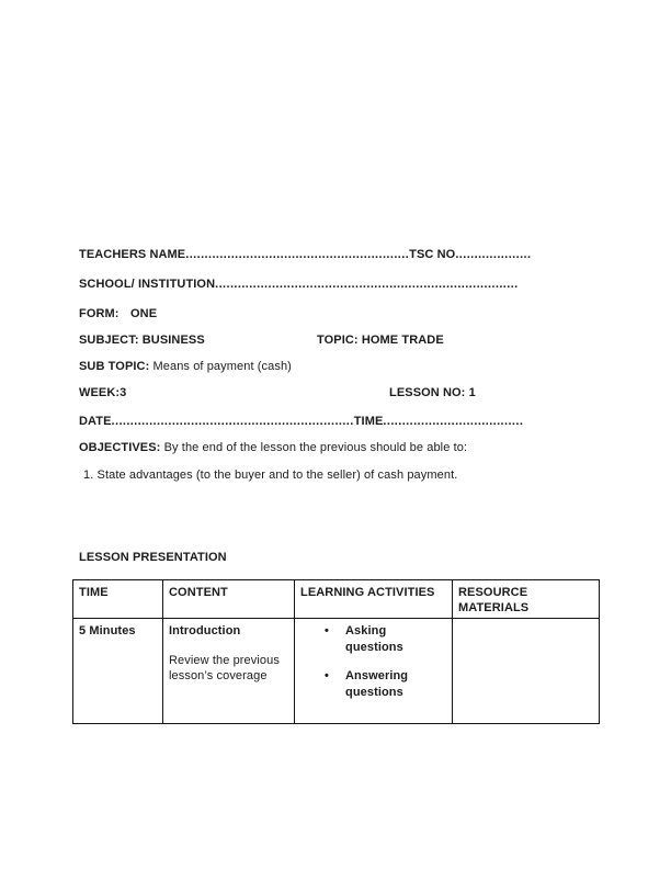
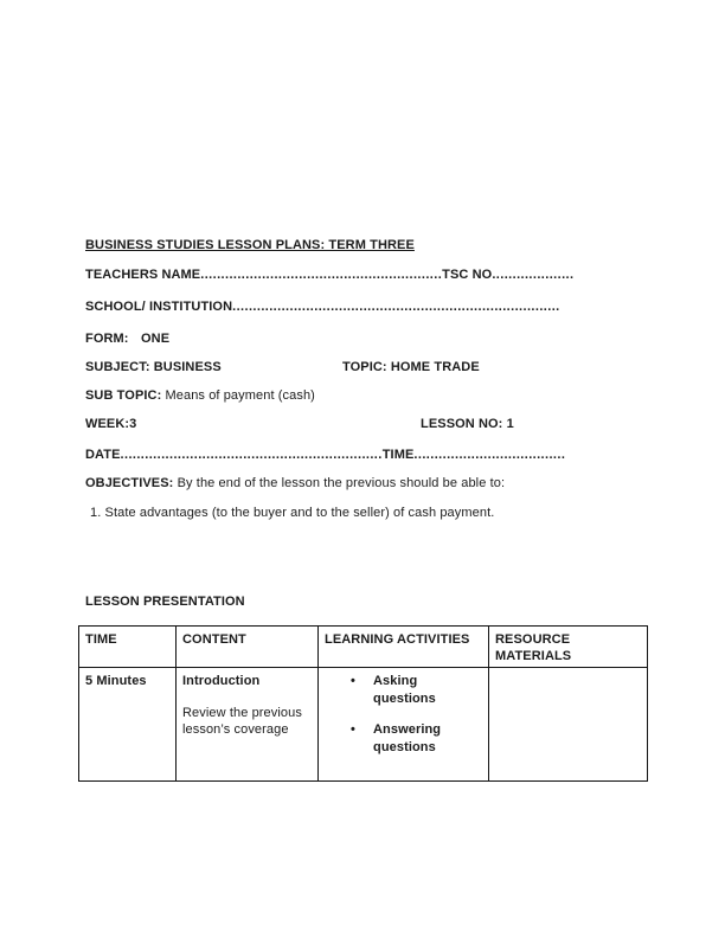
+ BUSINESS STUDIES LESSON PLANS: TERM THREE
  TEACHERS NAME...........................................................TSC NO....................
  SCHOOL/ INSTITUTION................................................................................
  FORM:
  ONE
  SUBJECT: BUSINESS
  TOPIC: HOME TRADE
  SUB TOPIC: Means of payment (cash)
  WEEK:3
  LESSON NO: 1
  DATE................................................................TIME.....................................
  OBJECTIVES: By the end of the lesson the previous should be able to:
  1. State advantages (to the buyer and to the seller) of cash payment.
  LESSON PRESENTATION
  TIME	CONTENT	LEARNING ACTIVITIES	RESOURCE MATERIALS
  5 Minutes	Introduction Review the previous lesson’s coverage	• Asking questions • Answering questions
